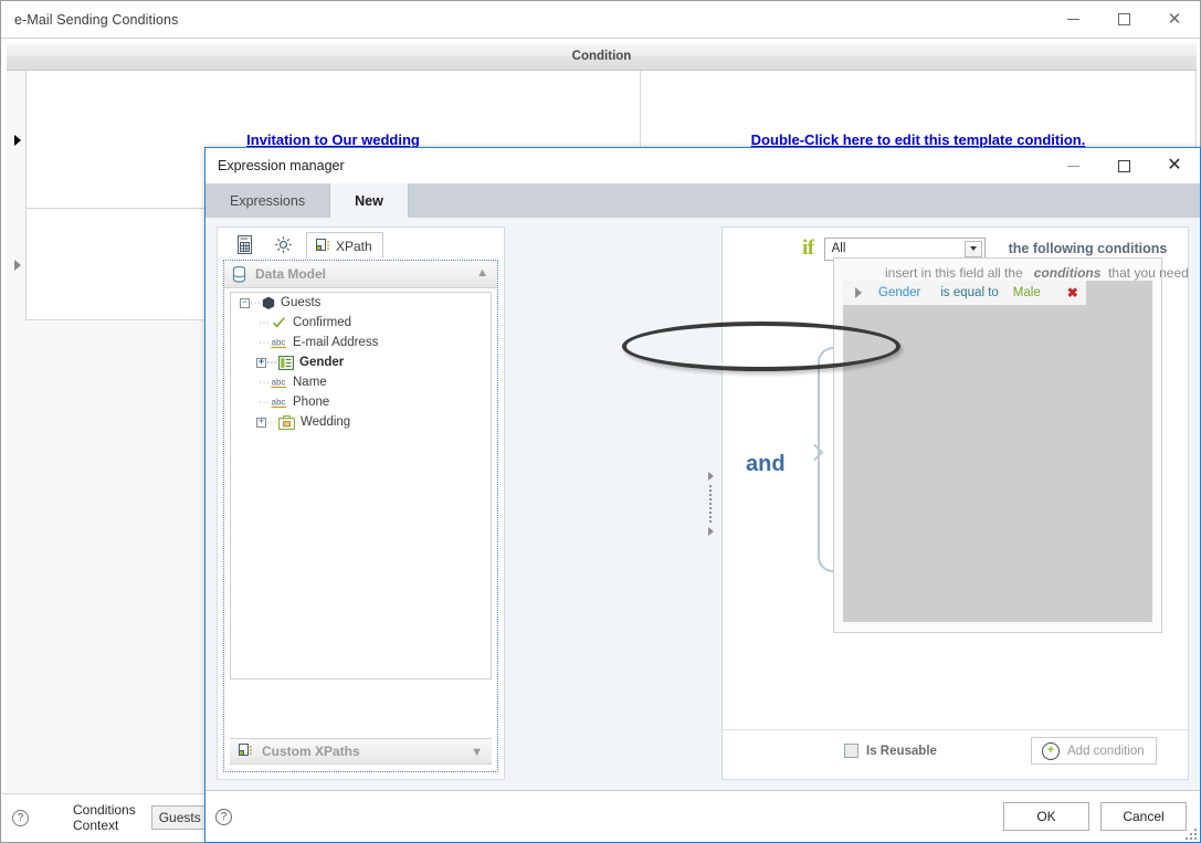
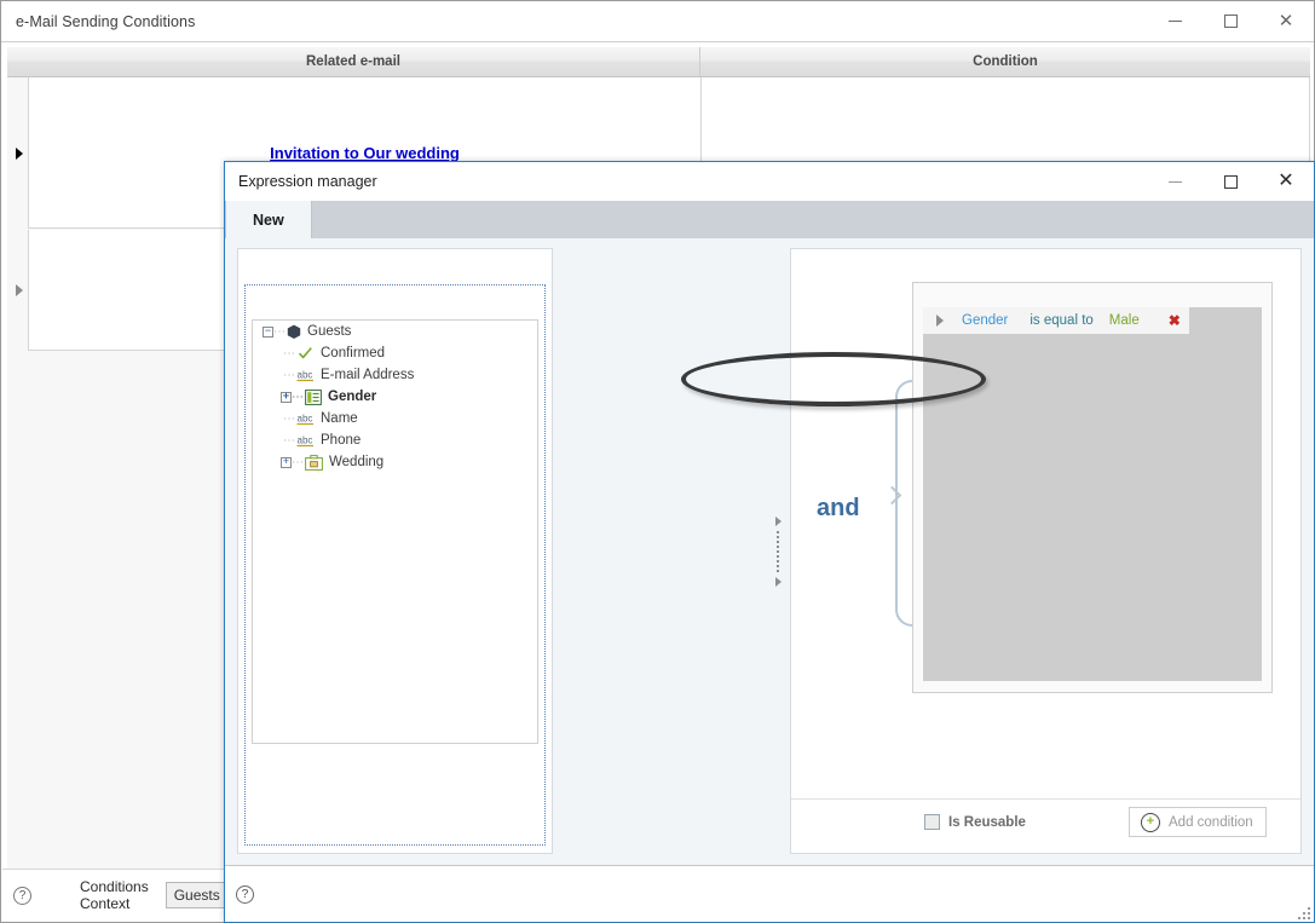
  e-Mail Sending Conditions
  ✕
+ Related e-mail
  Condition
  Invitation to Our wedding
- Double-Click here to edit this template condition.
  ?
  Conditions
  Context
  Guests
  Expression manager
  ✕
- Expressions
  New
- XPath
- Data Model
- ▲
  −
  ⋯
  Guests
  ⋯
  Confirmed
  ⋯
  abc
  E-mail Address
  +
  ⋯
  Gender
  ⋯
  abc
  Name
  ⋯
  abc
  Phone
  +
  ⋯
  Wedding
- Custom XPaths
- ▼
- if
- All
- the following conditions
  and
- insert in this field all the conditions that you need
  Gender
  is equal to
  Male
  ✖
  Is Reusable
  +
  Add condition
  ?
- OK
- Cancel
